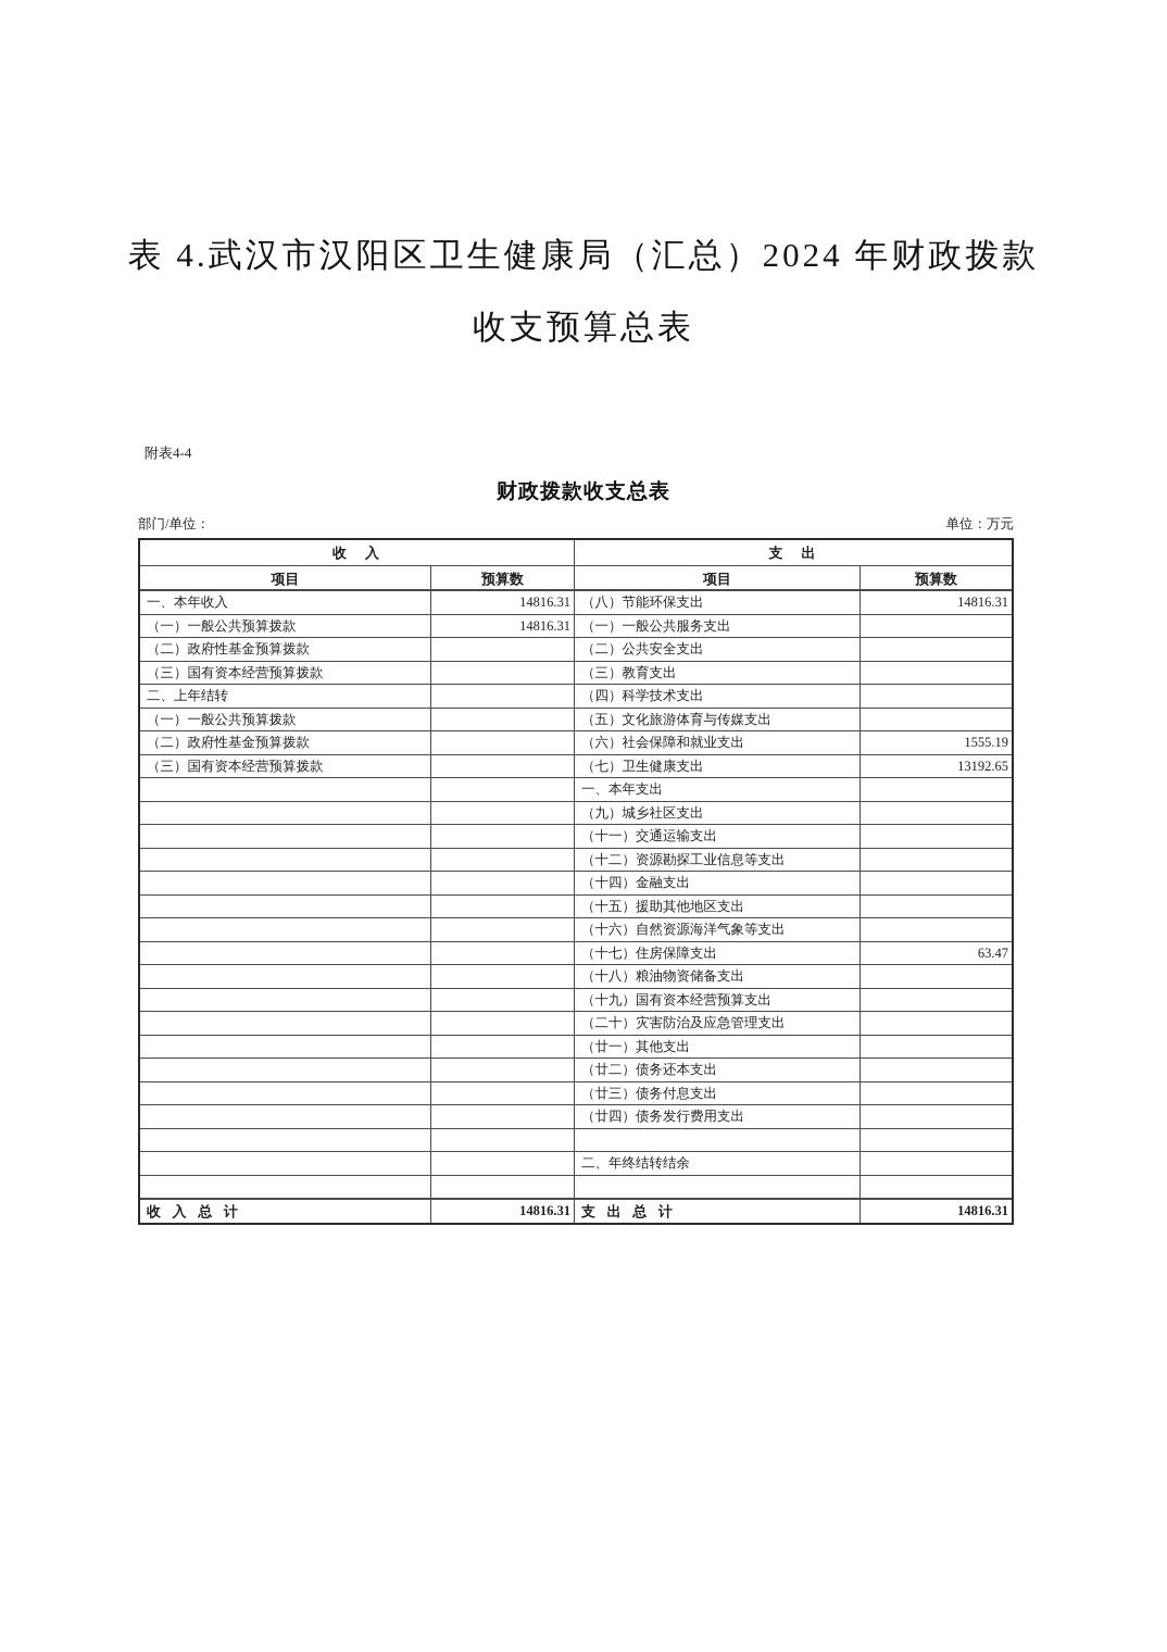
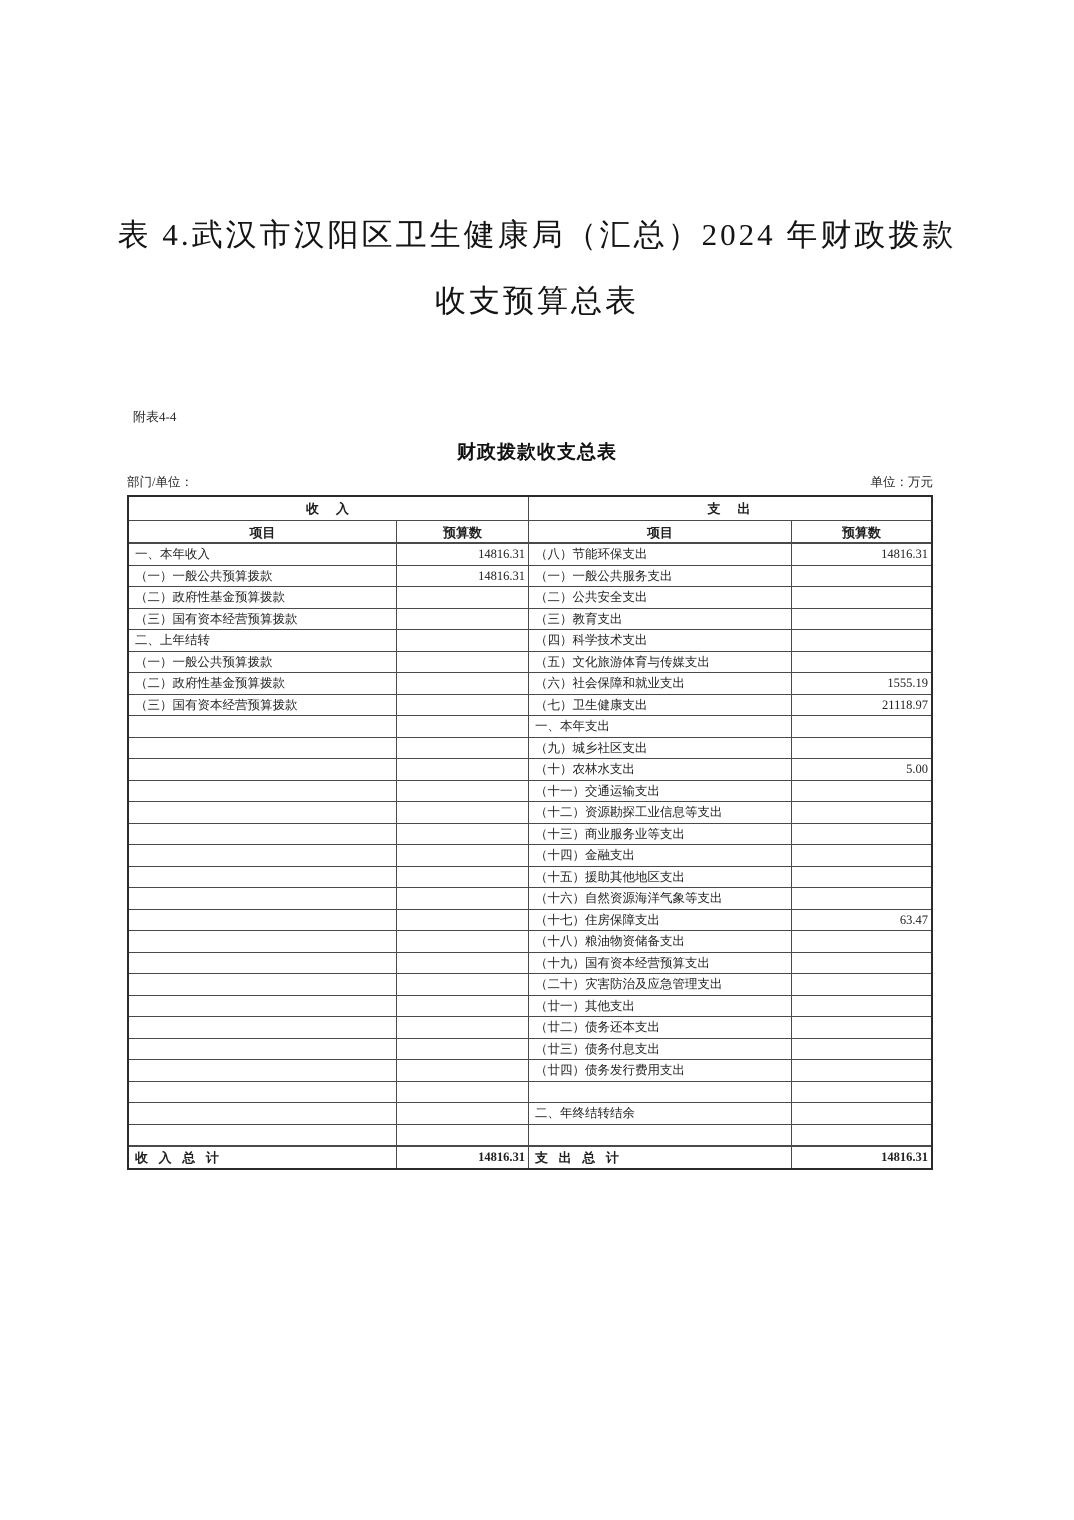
  表 4.武汉市汉阳区卫生健康局（汇总）2024 年财政拨款
  收支预算总表
  附表4-4
  财政拨款收支总表
  部门/单位：
  单位：万元
  收 入
  支 出
  项目
  预算数
  项目
  预算数
  一、本年收入
  14816.31
  （八）节能环保支出
  14816.31
  （一）一般公共预算拨款
  14816.31
  （一）一般公共服务支出
  （二）政府性基金预算拨款
  （二）公共安全支出
  （三）国有资本经营预算拨款
  （三）教育支出
  二、上年结转
  （四）科学技术支出
  （一）一般公共预算拨款
  （五）文化旅游体育与传媒支出
  （二）政府性基金预算拨款
  （六）社会保障和就业支出
  1555.19
  （三）国有资本经营预算拨款
  （七）卫生健康支出
- 13192.65
+ 21118.97
  一、本年支出
  （九）城乡社区支出
+ （十）农林水支出
+ 5.00
  （十一）交通运输支出
  （十二）资源勘探工业信息等支出
+ （十三）商业服务业等支出
  （十四）金融支出
  （十五）援助其他地区支出
  （十六）自然资源海洋气象等支出
  （十七）住房保障支出
  63.47
  （十八）粮油物资储备支出
  （十九）国有资本经营预算支出
  （二十）灾害防治及应急管理支出
  （廿一）其他支出
  （廿二）债务还本支出
  （廿三）债务付息支出
  （廿四）债务发行费用支出
  二、年终结转结余
  收 入 总 计
  14816.31
  支 出 总 计
  14816.31
